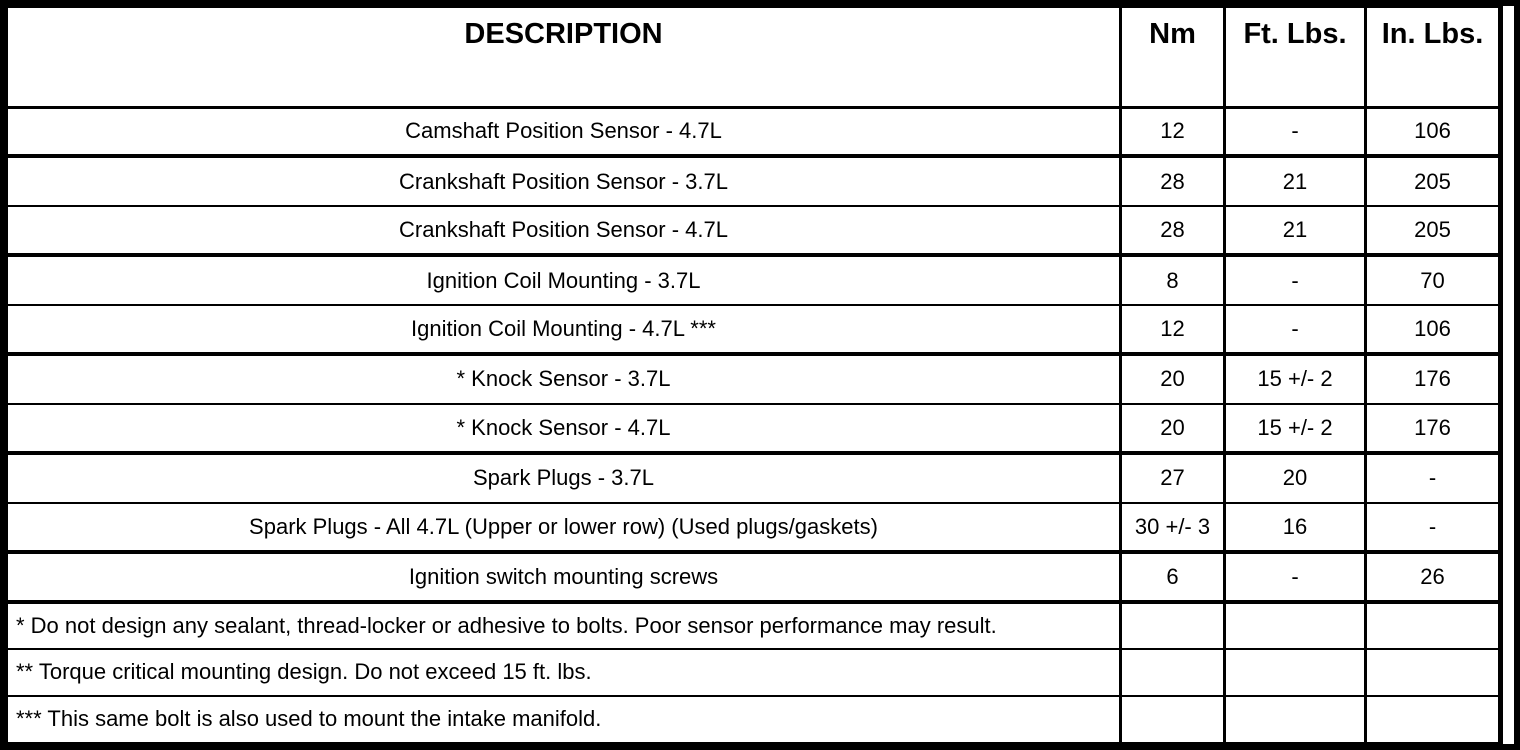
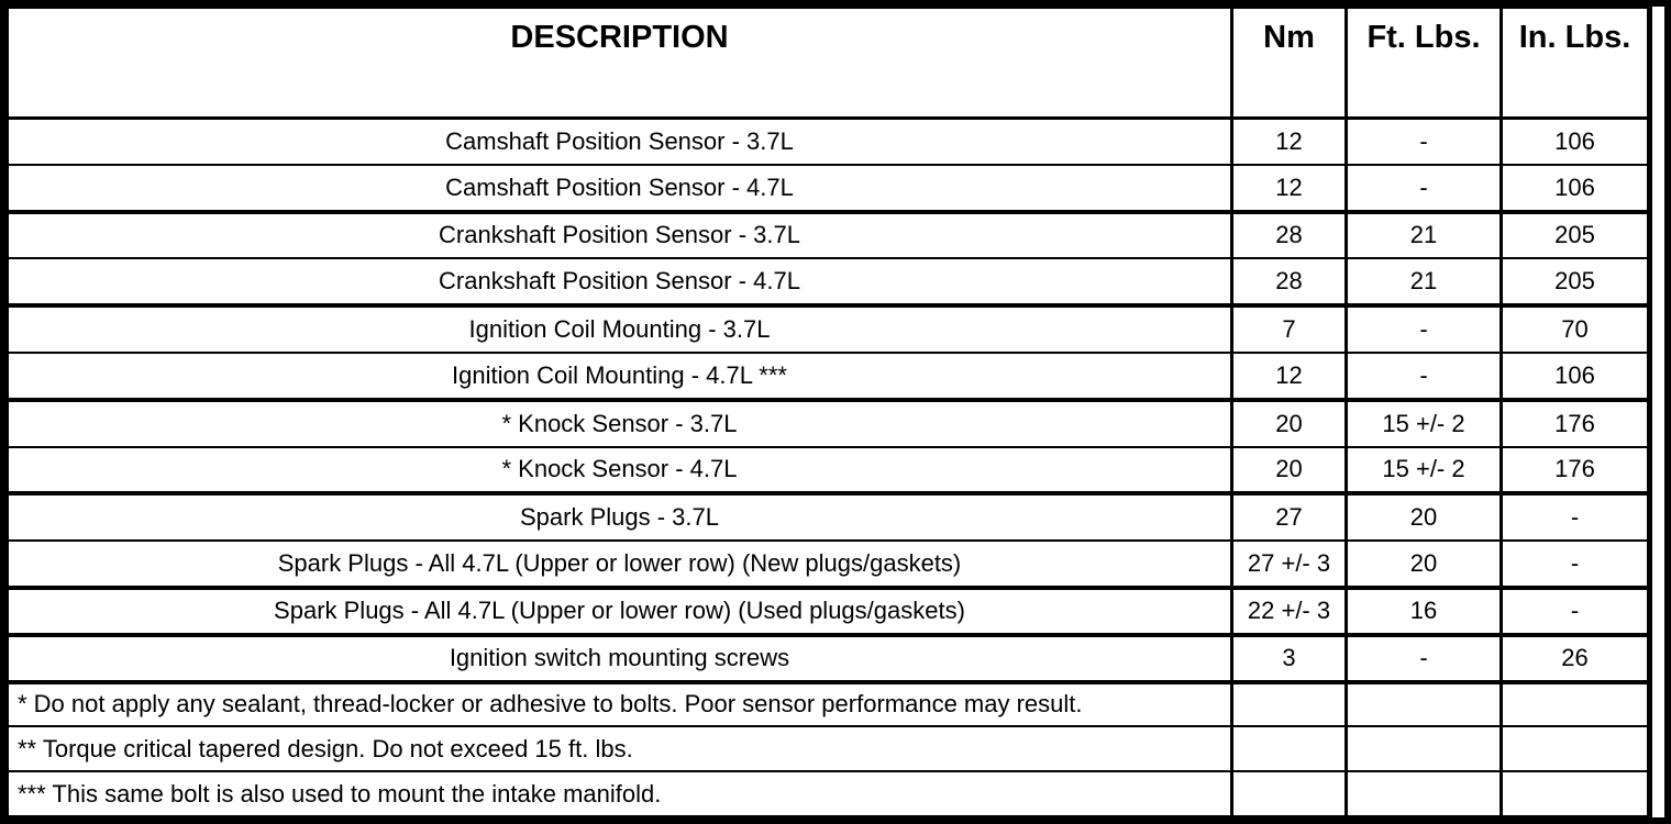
  DESCRIPTION	Nm	Ft. Lbs.	In. Lbs.
+ Camshaft Position Sensor - 3.7L	12	-	106
  Camshaft Position Sensor - 4.7L	12	-	106
  Crankshaft Position Sensor - 3.7L	28	21	205
  Crankshaft Position Sensor - 4.7L	28	21	205
- Ignition Coil Mounting - 3.7L	8	-	70
+ Ignition Coil Mounting - 3.7L	7	-	70
  Ignition Coil Mounting - 4.7L ***	12	-	106
  * Knock Sensor - 3.7L	20	15 +/- 2	176
  * Knock Sensor - 4.7L	20	15 +/- 2	176
  Spark Plugs - 3.7L	27	20	-
+ Spark Plugs - All 4.7L (Upper or lower row) (New plugs/gaskets)	27 +/- 3	20	-
- Spark Plugs - All 4.7L (Upper or lower row) (Used plugs/gaskets)	30 +/- 3	16	-
+ Spark Plugs - All 4.7L (Upper or lower row) (Used plugs/gaskets)	22 +/- 3	16	-
- Ignition switch mounting screws	6	-	26
+ Ignition switch mounting screws	3	-	26
- * Do not design any sealant, thread-locker or adhesive to bolts. Poor sensor performance may result.
+ * Do not apply any sealant, thread-locker or adhesive to bolts. Poor sensor performance may result.
- ** Torque critical mounting design. Do not exceed 15 ft. lbs.
+ ** Torque critical tapered design. Do not exceed 15 ft. lbs.
  *** This same bolt is also used to mount the intake manifold.
